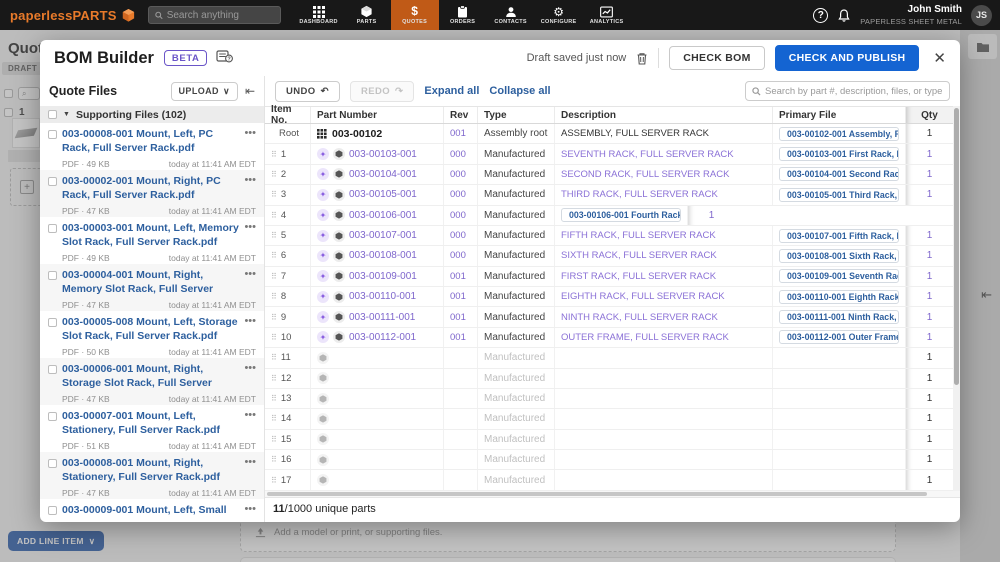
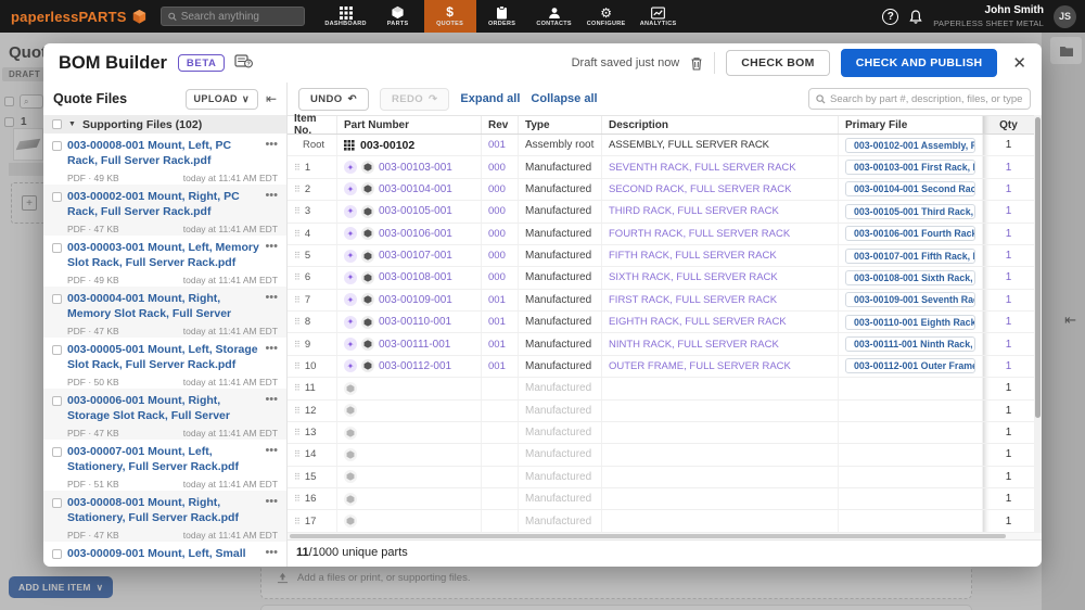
  DRAFT
  ⌕
  1
  +
  ADD LINE ITEM
  ∨
- Add a model or print, or supporting files.
+ Add a files or print, or supporting files.
  ⇤
  paperlessPARTS
  Search anything
  $
  ⚙
  ?
  John Smith
  PAPERLESS SHEET METAL
  JS
  BOM Builder
  BETA
  Draft saved just now
  CHECK BOM
  CHECK AND PUBLISH
  ✕
  Quote Files
  UPLOAD
  ∨
  ⇤
  Supporting Files (102)
  003-00008-001 Mount, Left, PC Rack, Full Server Rack.pdf
  •••
  PDF · 49 KB
  today at 11:41 AM EDT
  003-00002-001 Mount, Right, PC Rack, Full Server Rack.pdf
  •••
  PDF · 47 KB
  today at 11:41 AM EDT
  003-00003-001 Mount, Left, Memory Slot Rack, Full Server Rack.pdf
  •••
  PDF · 49 KB
  today at 11:41 AM EDT
  003-00004-001 Mount, Right, Memory Slot Rack, Full Server
  •••
  PDF · 47 KB
  today at 11:41 AM EDT
- 003-00005-008 Mount, Left, Storage Slot Rack, Full Server Rack.pdf
+ 003-00005-001 Mount, Left, Storage Slot Rack, Full Server Rack.pdf
  •••
  PDF · 50 KB
  today at 11:41 AM EDT
  003-00006-001 Mount, Right, Storage Slot Rack, Full Server
  •••
  PDF · 47 KB
  today at 11:41 AM EDT
  003-00007-001 Mount, Left, Stationery, Full Server Rack.pdf
  •••
  PDF · 51 KB
  today at 11:41 AM EDT
  003-00008-001 Mount, Right, Stationery, Full Server Rack.pdf
  •••
  PDF · 47 KB
  today at 11:41 AM EDT
  003-00009-001 Mount, Left, Small
  •••
  UNDO
  ↶
  REDO
  ↷
  Expand all
  Collapse all
  Search by part #, description, files, or type
  Item No.
  Part Number
  Rev
  Type
  Description
  Primary File
  Qty
  Root
  003-00102
  001
  Assembly root
  ASSEMBLY, FULL SERVER RACK
  003-00102-001 Assembly, F
  1
  ⠿
  1
  ✦
  003-00103-001
  000
  Manufactured
  SEVENTH RACK, FULL SERVER RACK
  003-00103-001 First Rack,
  1
  ⠿
  2
  ✦
  003-00104-001
  000
  Manufactured
  SECOND RACK, FULL SERVER RACK
  003-00104-001 Second Rac
  1
  ⠿
  3
  ✦
  003-00105-001
  000
  Manufactured
  THIRD RACK, FULL SERVER RACK
  003-00105-001 Third Rack,
  1
  ⠿
  4
  ✦
  003-00106-001
  000
  Manufactured
+ FOURTH RACK, FULL SERVER RACK
  003-00106-001 Fourth Rac
  1
  ⠿
  5
  ✦
  003-00107-001
  000
  Manufactured
  FIFTH RACK, FULL SERVER RACK
  003-00107-001 Fifth Rack,
  1
  ⠿
  6
  ✦
  003-00108-001
  000
  Manufactured
  SIXTH RACK, FULL SERVER RACK
  003-00108-001 Sixth Rack,
  1
  ⠿
  7
  ✦
  003-00109-001
  001
  Manufactured
  FIRST RACK, FULL SERVER RACK
  003-00109-001 Seventh Ra
  1
  ⠿
  8
  ✦
  003-00110-001
  001
  Manufactured
  EIGHTH RACK, FULL SERVER RACK
  003-00110-001 Eighth Rack
  1
  ⠿
  9
  ✦
  003-00111-001
  001
  Manufactured
  NINTH RACK, FULL SERVER RACK
  003-00111-001 Ninth Rack,
  1
  ⠿
  10
  ✦
  003-00112-001
  001
  Manufactured
  OUTER FRAME, FULL SERVER RACK
  003-00112-001 Outer Fram
  1
  ⠿
  11
  Manufactured
  1
  ⠿
  12
  Manufactured
  1
  ⠿
  13
  Manufactured
  1
  ⠿
  14
  Manufactured
  1
  ⠿
  15
  Manufactured
  1
  ⠿
  16
  Manufactured
  1
  ⠿
  17
  Manufactured
  1
  11
  /1000 unique parts
